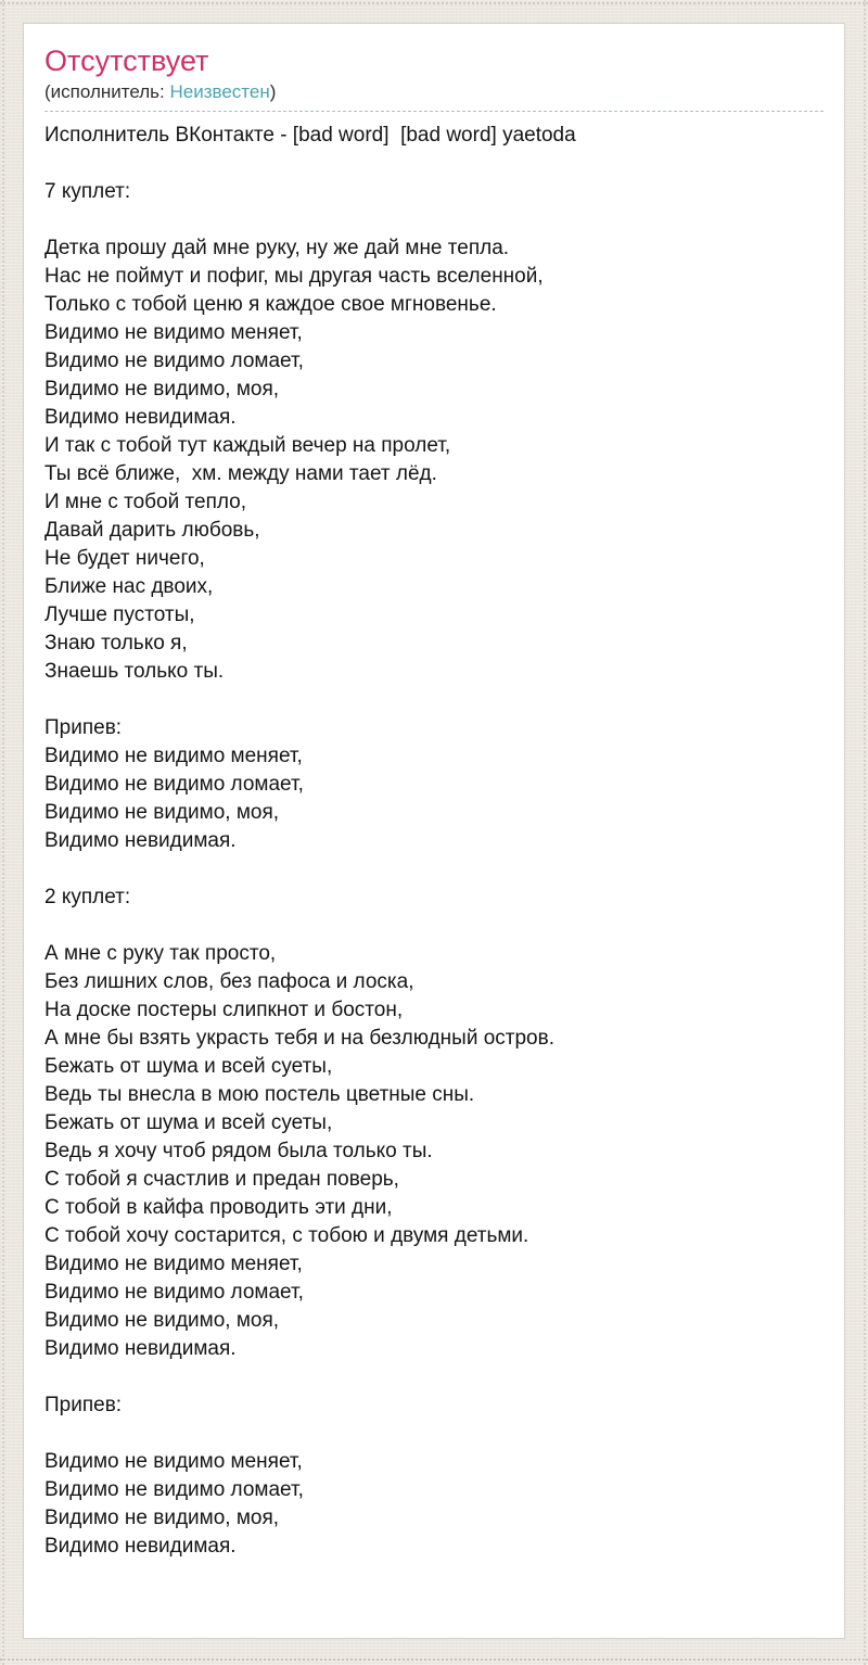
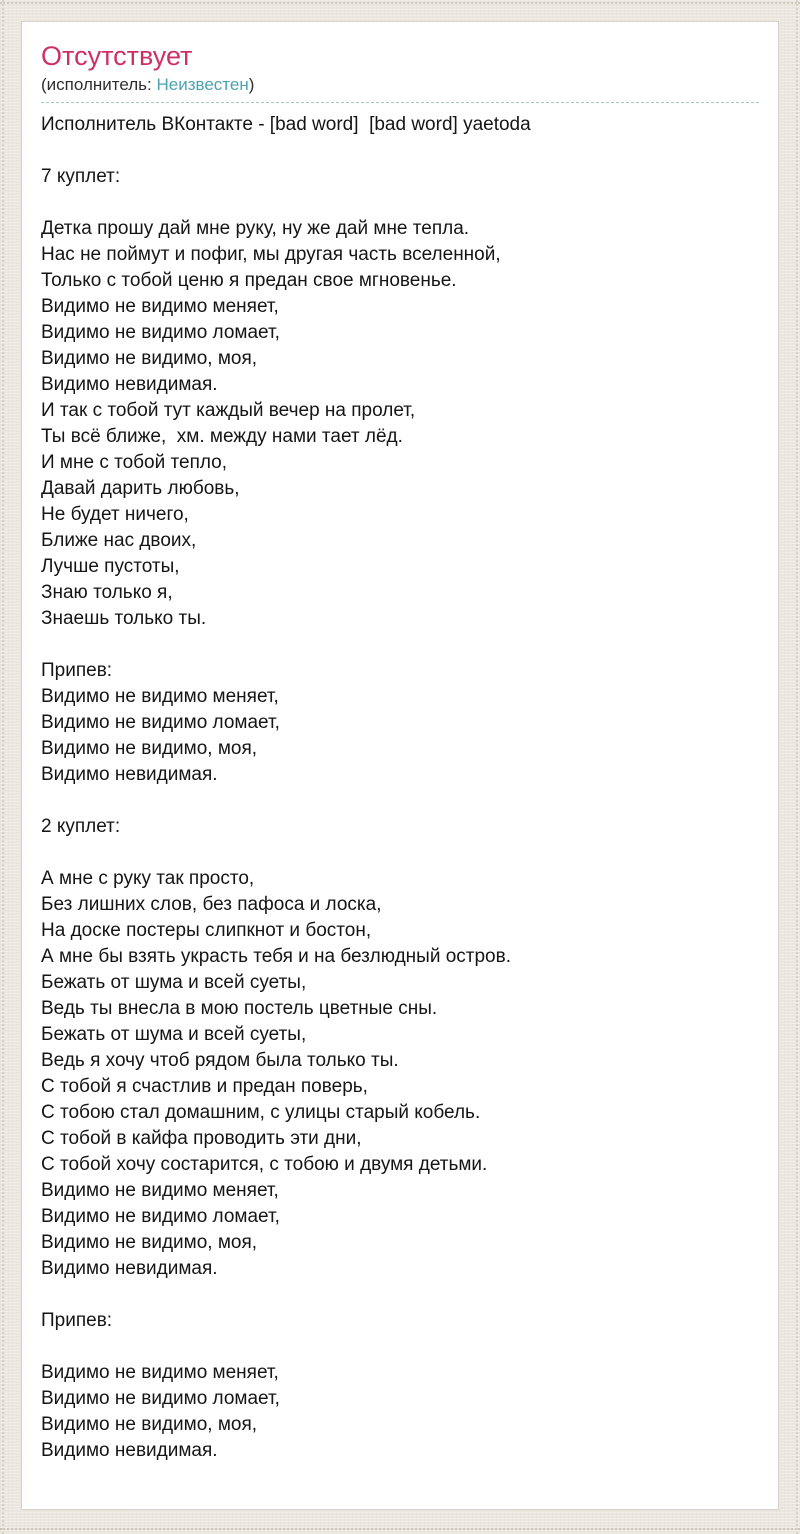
  Отсутствует
  (исполнитель: Неизвестен)
  Исполнитель ВКонтакте - [bad word] [bad word] yaetoda
  7 куплет:
  Детка прошу дай мне руку, ну же дай мне тепла.
  Нас не поймут и пофиг, мы другая часть вселенной,
- Только с тобой ценю я каждое свое мгновенье.
+ Только с тобой ценю я предан свое мгновенье.
  Видимо не видимо меняет,
  Видимо не видимо ломает,
  Видимо не видимо, моя,
  Видимо невидимая.
  И так с тобой тут каждый вечер на пролет,
  Ты всё ближе, хм. между нами тает лёд.
  И мне с тобой тепло,
  Давай дарить любовь,
  Не будет ничего,
  Ближе нас двоих,
  Лучше пустоты,
  Знаю только я,
  Знаешь только ты.
  Припев:
  Видимо не видимо меняет,
  Видимо не видимо ломает,
  Видимо не видимо, моя,
  Видимо невидимая.
  2 куплет:
  А мне с руку так просто,
  Без лишних слов, без пафоса и лоска,
  На доске постеры слипкнот и бостон,
  А мне бы взять украсть тебя и на безлюдный остров.
  Бежать от шума и всей суеты,
  Ведь ты внесла в мою постель цветные сны.
  Бежать от шума и всей суеты,
  Ведь я хочу чтоб рядом была только ты.
  С тобой я счастлив и предан поверь,
+ С тобою стал домашним, с улицы старый кобель.
  С тобой в кайфа проводить эти дни,
  С тобой хочу состарится, с тобою и двумя детьми.
  Видимо не видимо меняет,
  Видимо не видимо ломает,
  Видимо не видимо, моя,
  Видимо невидимая.
  Припев:
  Видимо не видимо меняет,
  Видимо не видимо ломает,
  Видимо не видимо, моя,
  Видимо невидимая.
